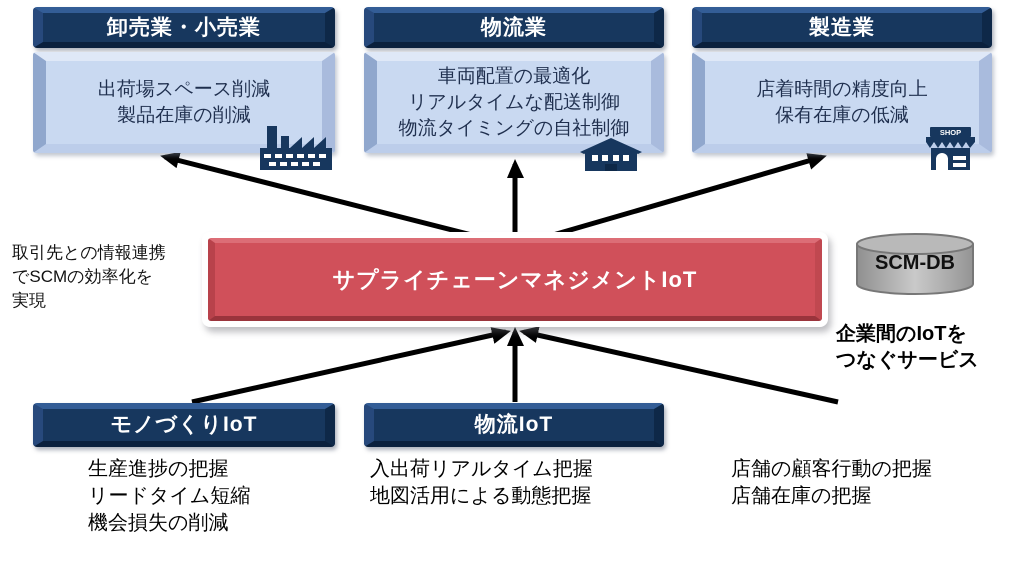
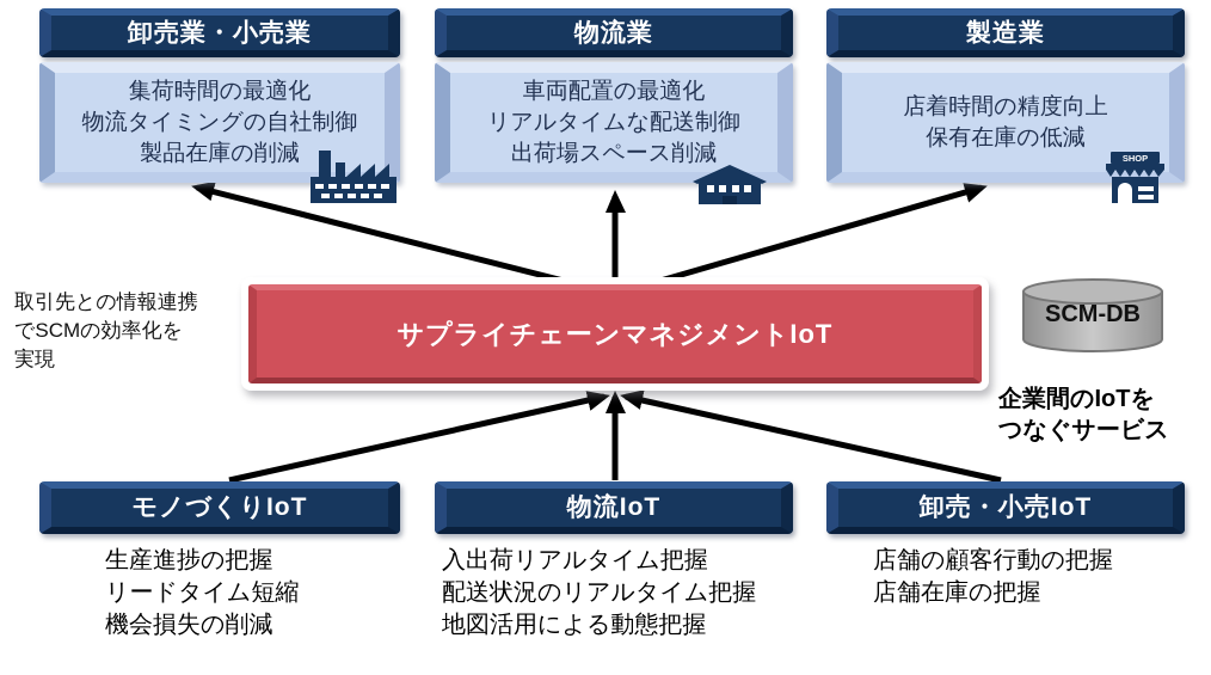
  卸売業・小売業
  物流業
  製造業
+ 集荷時間の最適化
- 出荷場スペース削減
+ 物流タイミングの自社制御
  製品在庫の削減
  車両配置の最適化
  リアルタイムな配送制御
- 物流タイミングの自社制御
+ 出荷場スペース削減
  店着時間の精度向上
  保有在庫の低減
  SHOP
  サプライチェーンマネジメントIoT
  取引先との情報連携
  でSCMの効率化を
  実現
  SCM-DB
  企業間のIoTを
  つなぐサービス
  モノづくりIoT
  物流IoT
+ 卸売・小売IoT
  生産進捗の把握
  リードタイム短縮
  機会損失の削減
  入出荷リアルタイム把握
+ 配送状況のリアルタイム把握
  地図活用による動態把握
  店舗の顧客行動の把握
  店舗在庫の把握
